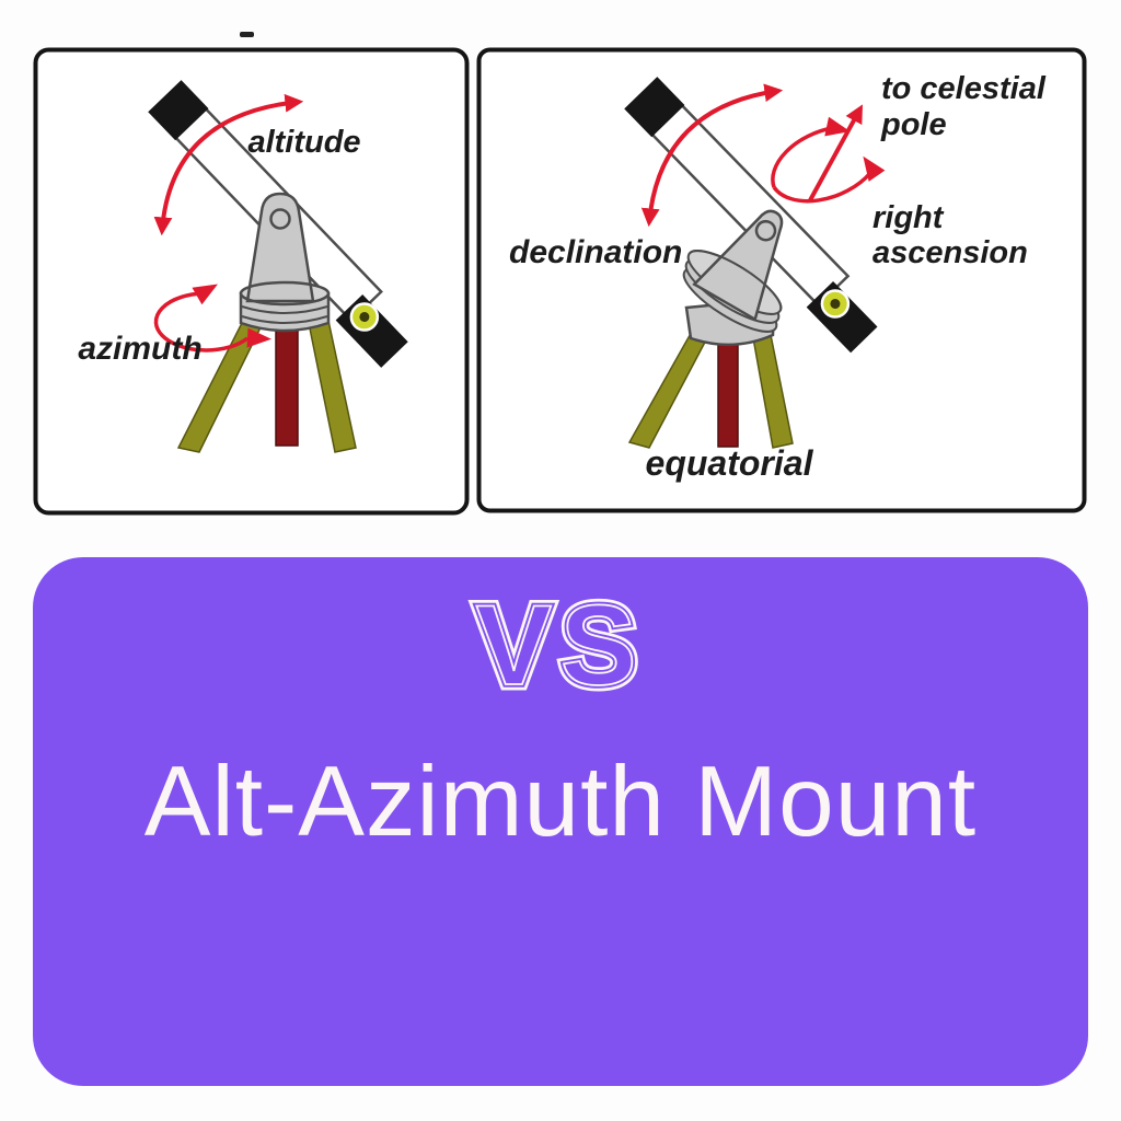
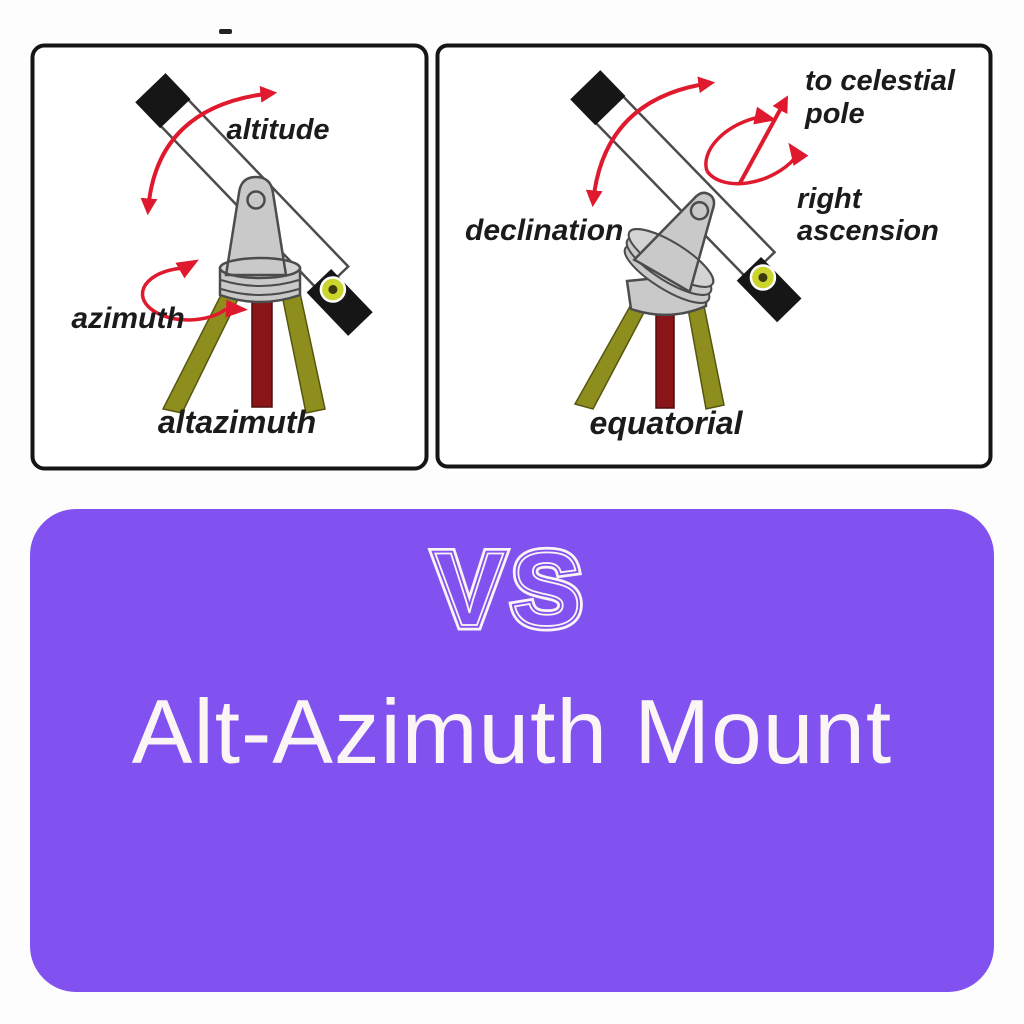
  altitude
  azimuth
+ altazimuth
  to celestial
  pole
  right
  ascension
  declination
  equatorial
  VS
  Alt-Azimuth Mount
